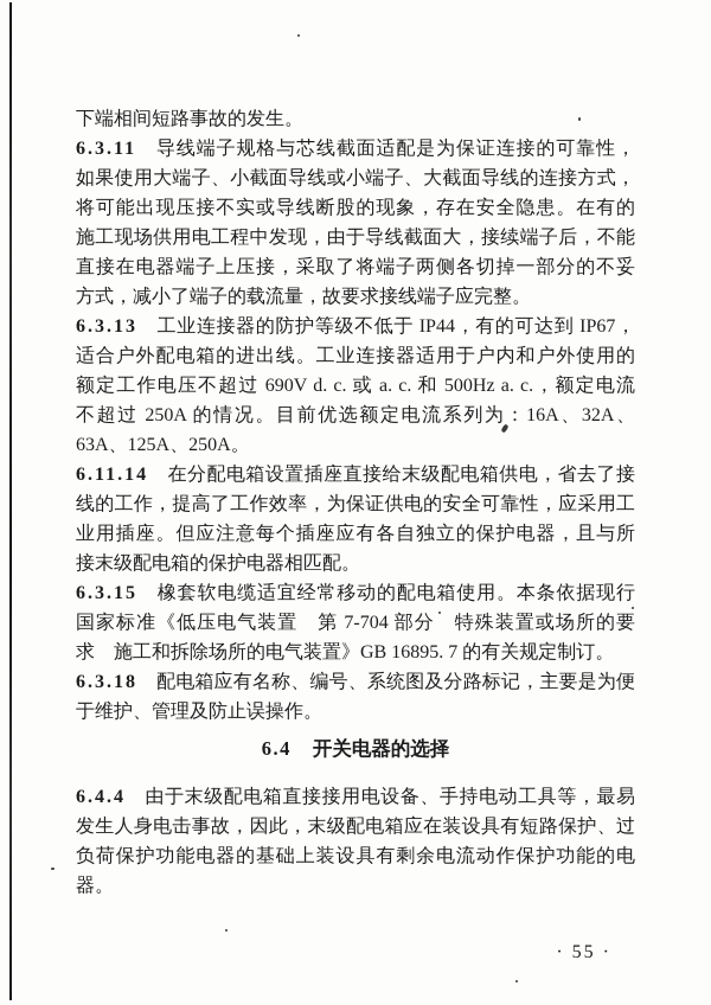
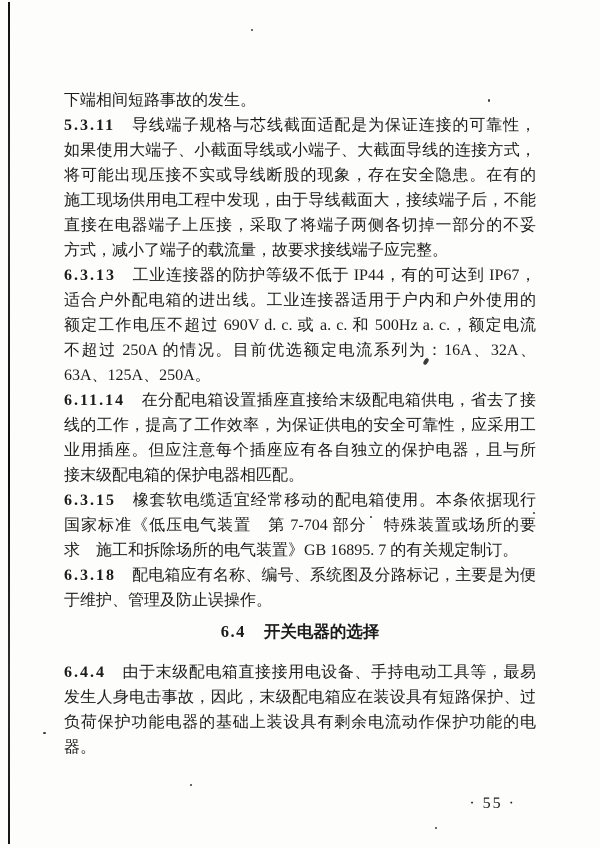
  下端相间短路事故的发生。
- 6.3.11 导线端子规格与芯线截面适配是为保证连接的可靠性，
+ 5.3.11 导线端子规格与芯线截面适配是为保证连接的可靠性，
  如果使用大端子、小截面导线或小端子、大截面导线的连接方式，
  将可能出现压接不实或导线断股的现象，存在安全隐患。在有的
  施工现场供用电工程中发现，由于导线截面大，接续端子后，不能
  直接在电器端子上压接，采取了将端子两侧各切掉一部分的不妥
  方式，减小了端子的载流量，故要求接线端子应完整。
  6.3.13 工业连接器的防护等级不低于 IP44，有的可达到 IP67，
  适合户外配电箱的进出线。工业连接器适用于户内和户外使用的
  额定工作电压不超过 690V d. c. 或 a. c. 和 500Hz a. c.，额定电流
  不超过 250A 的情况。目前优选额定电流系列为：16A、32A、
  63A、125A、250A。
  6.11.14 在分配电箱设置插座直接给末级配电箱供电，省去了接
  线的工作，提高了工作效率，为保证供电的安全可靠性，应采用工
  业用插座。但应注意每个插座应有各自独立的保护电器，且与所
  接末级配电箱的保护电器相匹配。
  6.3.15 橡套软电缆适宜经常移动的配电箱使用。本条依据现行
  国家标准《低压电气装置 第 7-704 部分 特殊装置或场所的要
  求 施工和拆除场所的电气装置》GB 16895. 7 的有关规定制订。
  6.3.18 配电箱应有名称、编号、系统图及分路标记，主要是为便
  于维护、管理及防止误操作。
  6.4 开关电器的选择
  6.4.4 由于末级配电箱直接接用电设备、手持电动工具等，最易
  发生人身电击事故，因此，末级配电箱应在装设具有短路保护、过
  负荷保护功能电器的基础上装设具有剩余电流动作保护功能的电
  器。
  · 55 ·
